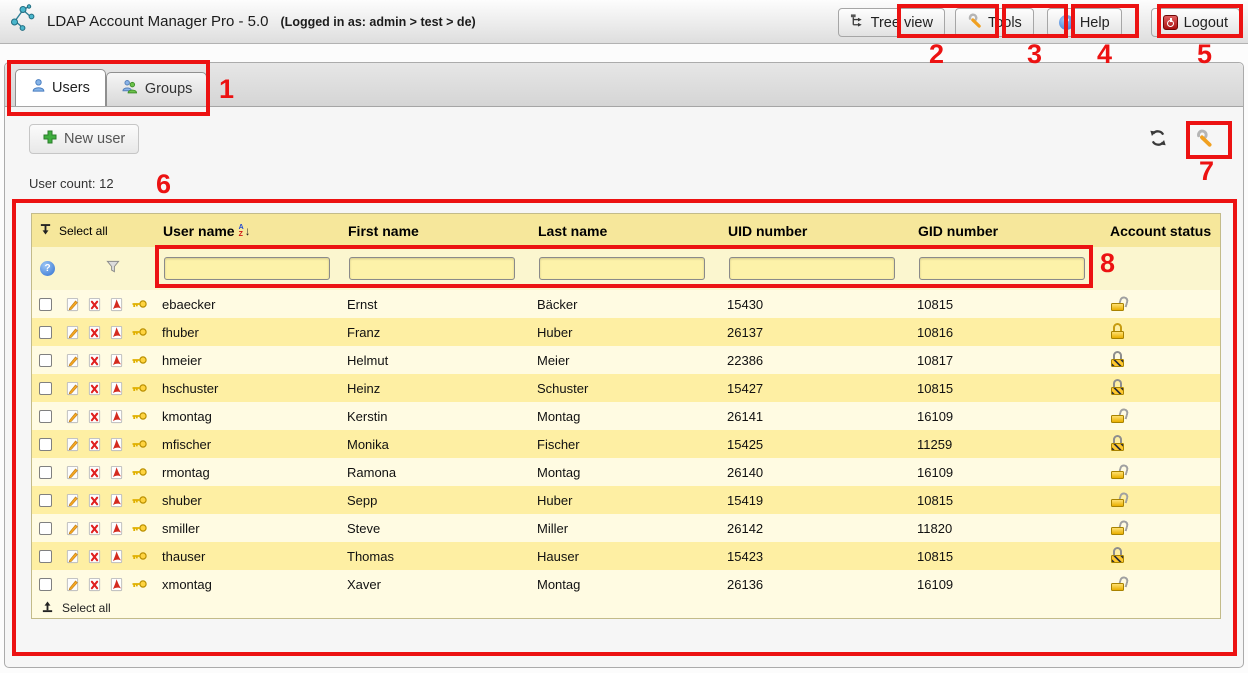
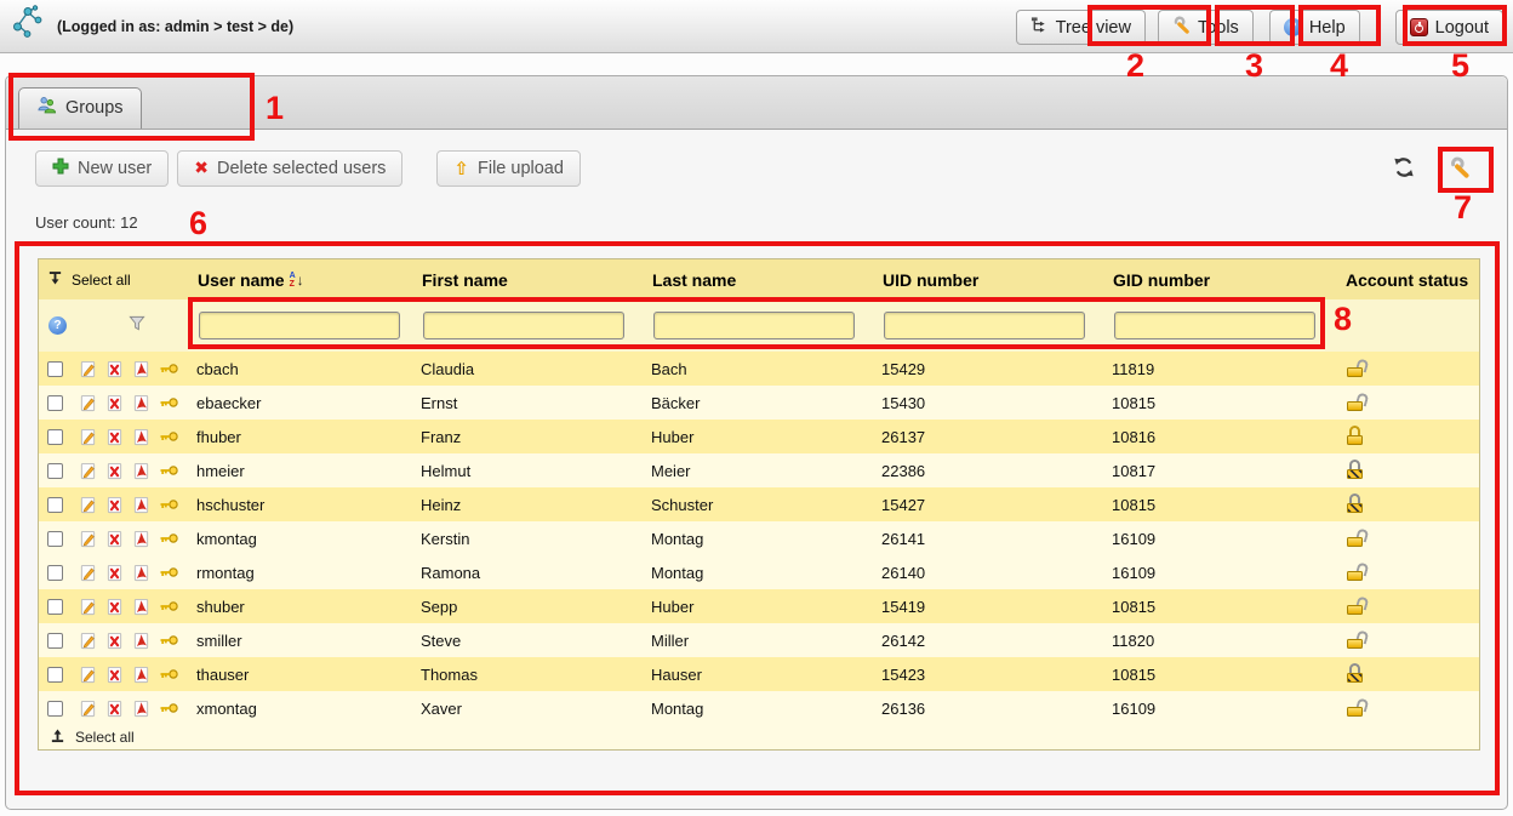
- LDAP Account Manager Pro - 5.0
  (Logged in as: admin > test > de)
  Tree view
  Tools
  ?
  Help
  Logout
- Users
  Groups
  New user
+ ✖
+ Delete selected users
+ ⇧
+ File upload
  User count: 12
  Select all
  User name
  ↓
  First name
  Last name
  UID number
  GID number
  Account status
  ?
+ cbach
+ Claudia
+ Bach
+ 15429
+ 11819
  ebaecker
  Ernst
  Bäcker
  15430
  10815
  fhuber
  Franz
  Huber
  26137
  10816
  hmeier
  Helmut
  Meier
  22386
  10817
  hschuster
  Heinz
  Schuster
  15427
  10815
  kmontag
  Kerstin
  Montag
  26141
  16109
- mfischer
- Monika
- Fischer
- 15425
- 11259
  rmontag
  Ramona
  Montag
  26140
  16109
  shuber
  Sepp
  Huber
  15419
  10815
  smiller
  Steve
  Miller
  26142
  11820
  thauser
  Thomas
  Hauser
  15423
  10815
  xmontag
  Xaver
  Montag
  26136
  16109
  Select all
  1
  2
  3
  4
  5
  6
  7
  8
